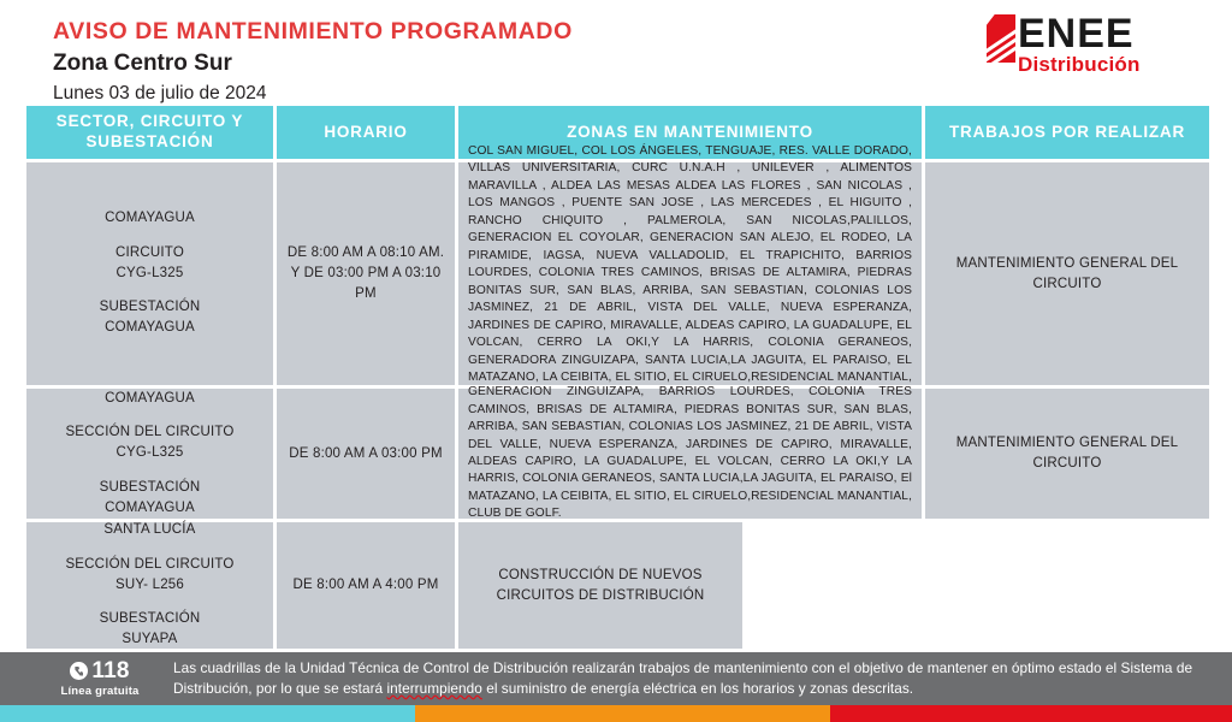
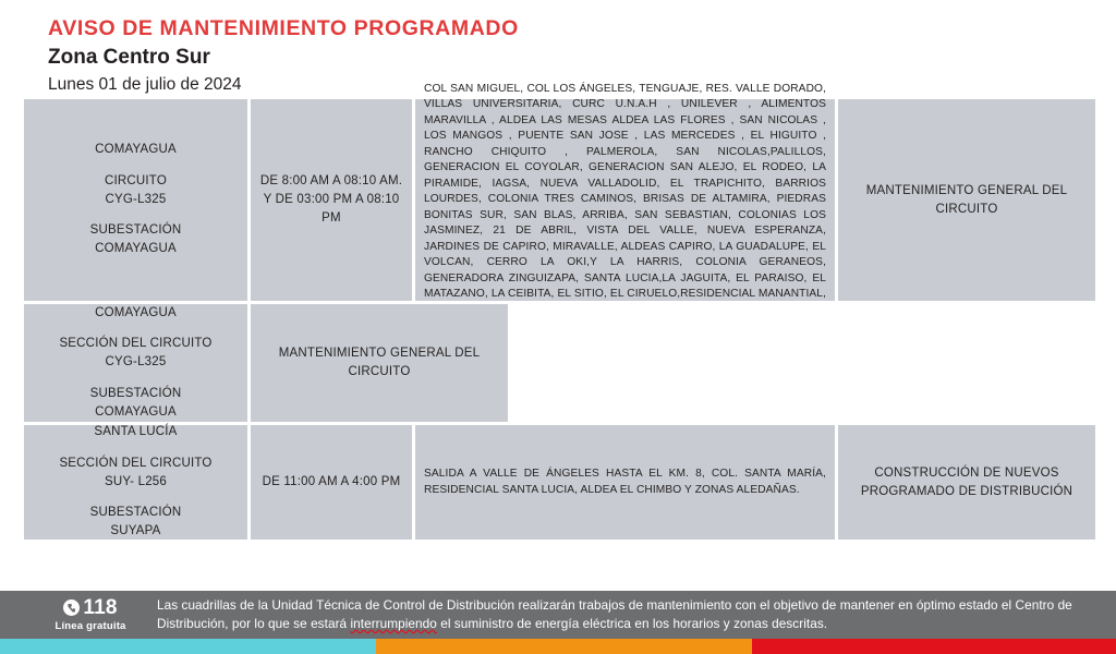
  AVISO DE MANTENIMIENTO PROGRAMADO
  Zona Centro Sur
- Lunes 03 de julio de 2024
+ Lunes 01 de julio de 2024
- ENEE
- Distribución
- SECTOR, CIRCUITO Y SUBESTACIÓN
- HORARIO
- ZONAS EN MANTENIMIENTO
- TRABAJOS POR REALIZAR
  COMAYAGUA
  CIRCUITO
  CYG-L325
  SUBESTACIÓN
  COMAYAGUA
- DE 8:00 AM A 08:10 AM. Y DE 03:00 PM A 03:10 PM
+ DE 8:00 AM A 08:10 AM. Y DE 03:00 PM A 08:10 PM
  COL SAN MIGUEL, COL LOS ÁNGELES, TENGUAJE, RES. VALLE DORADO, VILLAS UNIVERSITARIA, CURC U.N.A.H , UNILEVER , ALIMENTOS MARAVILLA , ALDEA LAS MESAS ALDEA LAS FLORES , SAN NICOLAS , LOS MANGOS , PUENTE SAN JOSE , LAS MERCEDES , EL HIGUITO , RANCHO CHIQUITO , PALMEROLA, SAN NICOLAS,PALILLOS, GENERACION EL COYOLAR, GENERACION SAN ALEJO, EL RODEO, LA PIRAMIDE, IAGSA, NUEVA VALLADOLID, EL TRAPICHITO, BARRIOS LOURDES, COLONIA TRES CAMINOS, BRISAS DE ALTAMIRA, PIEDRAS BONITAS SUR, SAN BLAS, ARRIBA, SAN SEBASTIAN, COLONIAS LOS JASMINEZ, 21 DE ABRIL, VISTA DEL VALLE, NUEVA ESPERANZA, JARDINES DE CAPIRO, MIRAVALLE, ALDEAS CAPIRO, LA GUADALUPE, EL VOLCAN, CERRO LA OKI,Y LA HARRIS, COLONIA GERANEOS, GENERADORA ZINGUIZAPA, SANTA LUCIA,LA JAGUITA, EL PARAISO, EL MATAZANO, LA CEIBITA, EL SITIO, EL CIRUELO,RESIDENCIAL MANANTIAL,
  MANTENIMIENTO GENERAL DEL CIRCUITO
  COMAYAGUA
  SECCIÓN DEL CIRCUITO
  CYG-L325
  SUBESTACIÓN
  COMAYAGUA
- DE 8:00 AM A 03:00 PM
- GENERACION ZINGUIZAPA, BARRIOS LOURDES, COLONIA TRES CAMINOS, BRISAS DE ALTAMIRA, PIEDRAS BONITAS SUR, SAN BLAS, ARRIBA, SAN SEBASTIAN, COLONIAS LOS JASMINEZ, 21 DE ABRIL, VISTA DEL VALLE, NUEVA ESPERANZA, JARDINES DE CAPIRO, MIRAVALLE, ALDEAS CAPIRO, LA GUADALUPE, EL VOLCAN, CERRO LA OKI,Y LA HARRIS, COLONIA GERANEOS, SANTA LUCIA,LA JAGUITA, EL PARAISO, El MATAZANO, LA CEIBITA, EL SITIO, EL CIRUELO,RESIDENCIAL MANANTIAL, CLUB DE GOLF.
  MANTENIMIENTO GENERAL DEL CIRCUITO
  SANTA LUCÍA
  SECCIÓN DEL CIRCUITO
  SUY- L256
  SUBESTACIÓN
  SUYAPA
- DE 8:00 AM A 4:00 PM
+ DE 11:00 AM A 4:00 PM
+ SALIDA A VALLE DE ÁNGELES HASTA EL KM. 8, COL. SANTA MARÍA, RESIDENCIAL SANTA LUCIA, ALDEA EL CHIMBO Y ZONAS ALEDAÑAS.
- CONSTRUCCIÓN DE NUEVOS CIRCUITOS DE DISTRIBUCIÓN
+ CONSTRUCCIÓN DE NUEVOS PROGRAMADO DE DISTRIBUCIÓN
  118
  Línea gratuita
- Las cuadrillas de la Unidad Técnica de Control de Distribución realizarán trabajos de mantenimiento con el objetivo de mantener en óptimo estado el Sistema de Distribución, por lo que se estará interrumpiendo el suministro de energía eléctrica en los horarios y zonas descritas.
+ Las cuadrillas de la Unidad Técnica de Control de Distribución realizarán trabajos de mantenimiento con el objetivo de mantener en óptimo estado el Centro de Distribución, por lo que se estará interrumpiendo el suministro de energía eléctrica en los horarios y zonas descritas.
